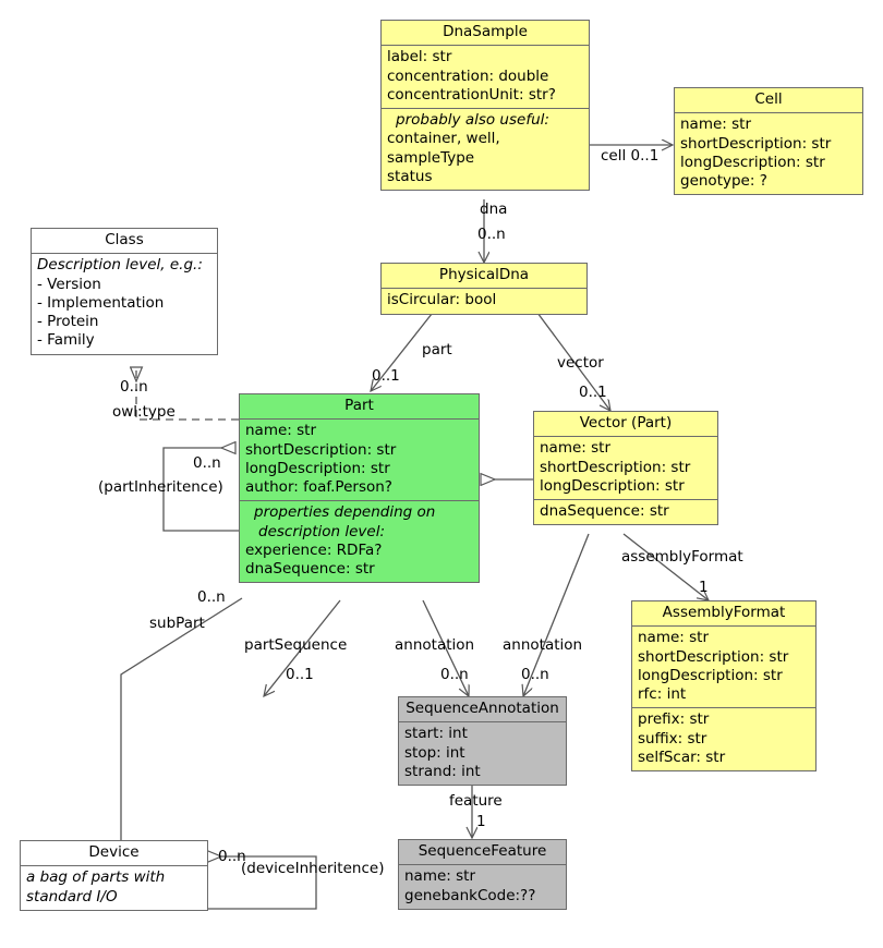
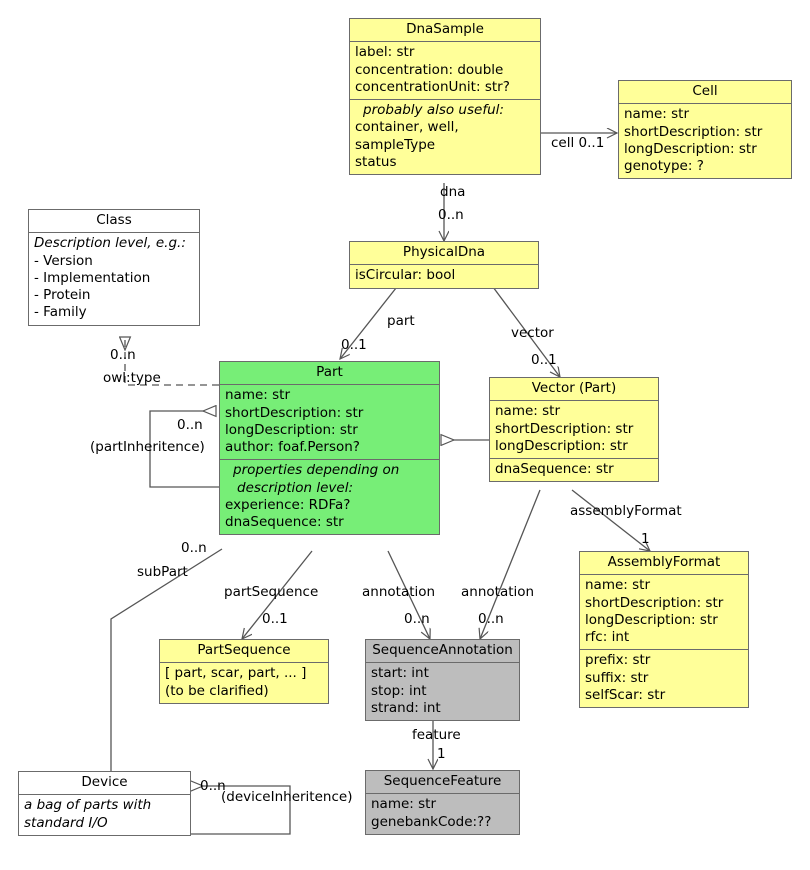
  DnaSample
  label: str
  concentration: double
  concentrationUnit: str?
  probably also useful:
  container, well,
  sampleType
  status
  Cell
  name: str
  shortDescription: str
  longDescription: str
  genotype: ?
  Class
  Description level, e.g.:
  - Version
  - Implementation
  - Protein
  - Family
  PhysicalDna
  isCircular: bool
  Part
  name: str
  shortDescription: str
  longDescription: str
  author: foaf.Person?
  properties depending on
  description level:
  experience: RDFa?
  dnaSequence: str
  Vector (Part)
  name: str
  shortDescription: str
  longDescription: str
  dnaSequence: str
  AssemblyFormat
  name: str
  shortDescription: str
  longDescription: str
  rfc: int
  prefix: str
  suffix: str
  selfScar: str
+ PartSequence
+ [ part, scar, part, ... ]
+ (to be clarified)
  SequenceAnnotation
  start: int
  stop: int
  strand: int
  SequenceFeature
  name: str
  genebankCode:??
  Device
  a bag of parts with
  standard I/O
  cell 0..1
  dna
  0..n
  part
  0..1
  vector
  0..1
  owl:type
  0..n
  (partInheritence)
  0..n
  subPart
  0..n
  partSequence
  0..1
  annotation
  0..n
  annotation
  0..n
  assemblyFormat
  1
  feature
  1
  (deviceInheritence)
  0..n
